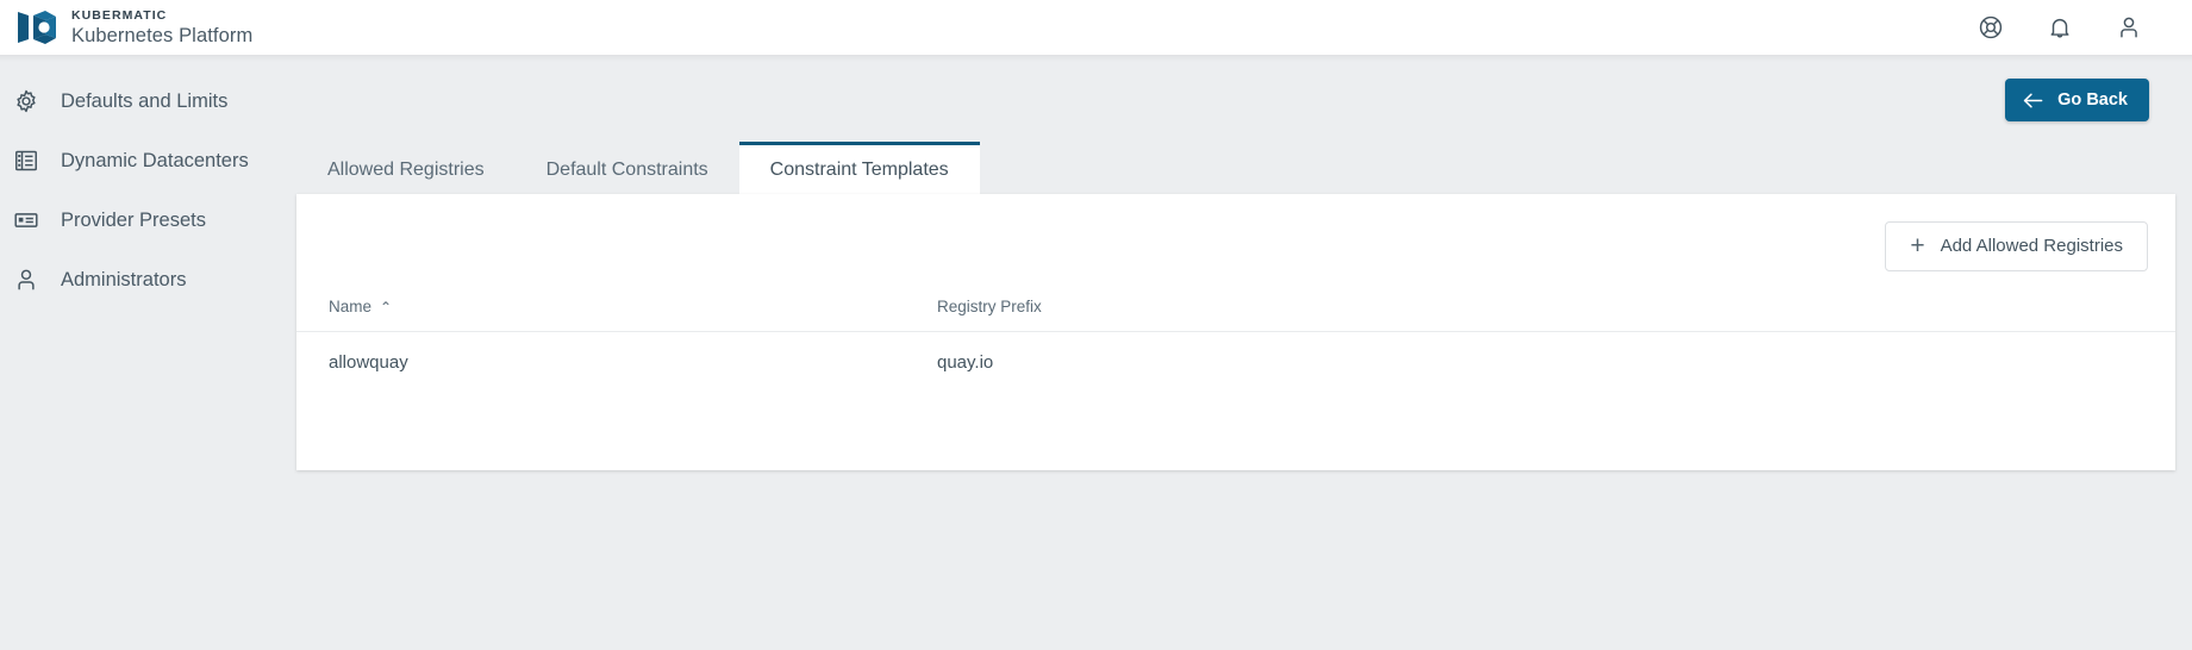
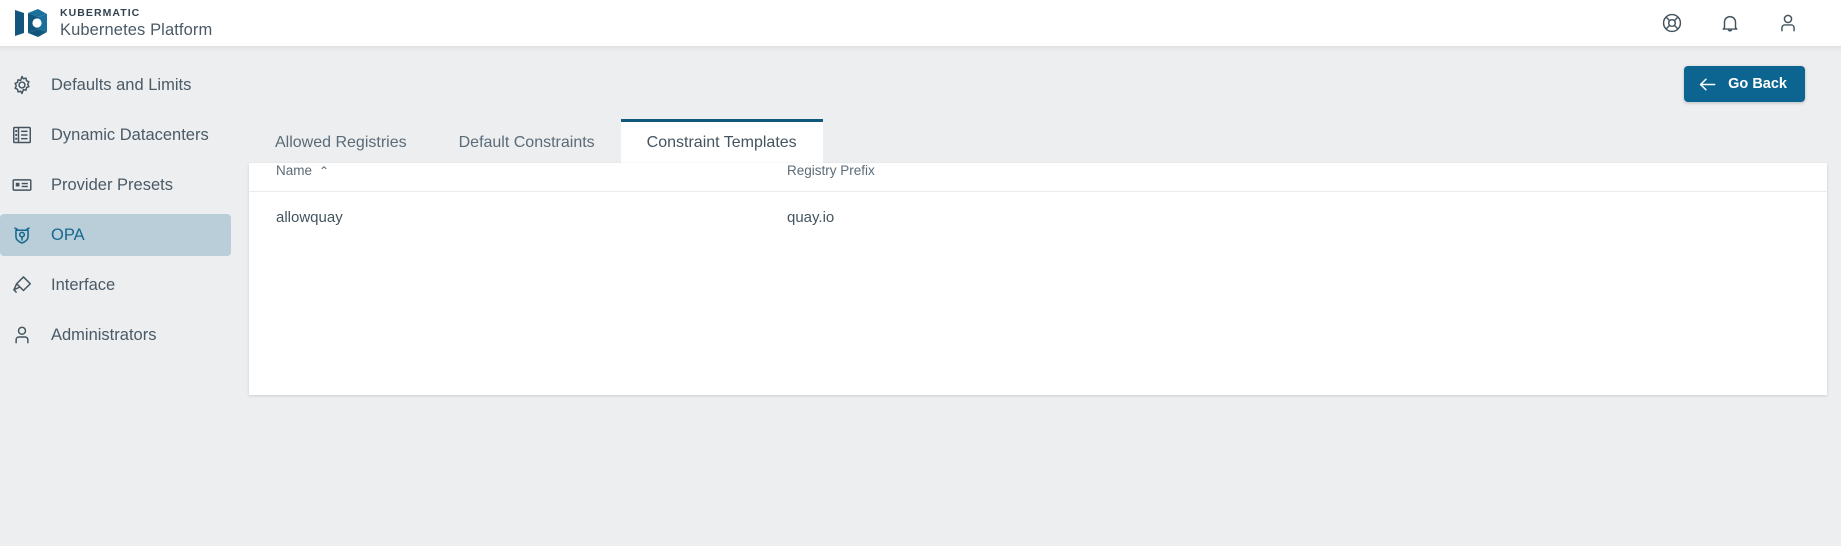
  KUBERMATIC
  Kubernetes Platform
  Defaults and Limits
  Dynamic Datacenters
  Provider Presets
+ OPA
+ Interface
  Administrators
  Go Back
  Allowed Registries
  Default Constraints
  Constraint Templates
- +
- Add Allowed Registries
  Name ⌃	Registry Prefix
  allowquay	quay.io
